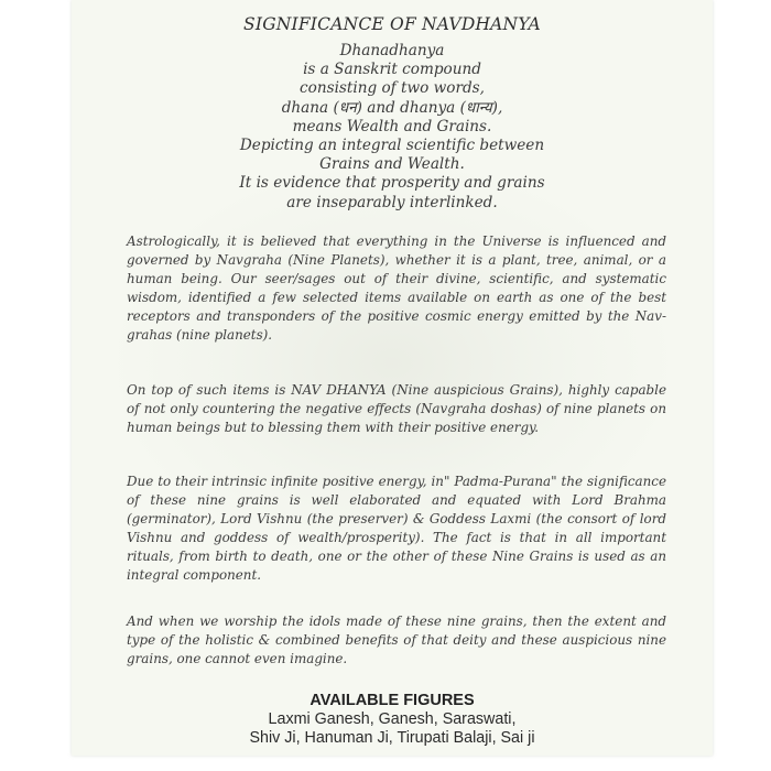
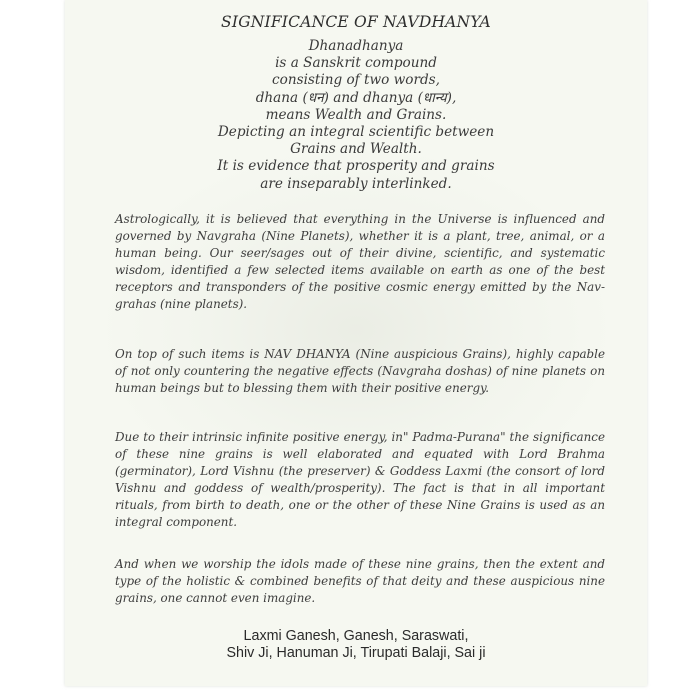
  SIGNIFICANCE OF NAVDHANYA
  Dhanadhanya
  is a Sanskrit compound
  consisting of two words,
  dhana (धन) and dhanya (धान्य),
  means Wealth and Grains.
  Depicting an integral scientific between
  Grains and Wealth.
  It is evidence that prosperity and grains
  are inseparably interlinked.
  Astrologically, it is believed that everything in the Universe is influenced and governed by Navgraha (Nine Planets), whether it is a plant, tree, animal, or a human being. Our seer/sages out of their divine, scientific, and systematic wisdom, identified a few selected items available on earth as one of the best receptors and transponders of the positive cosmic energy emitted by the Nav-grahas (nine planets).
  On top of such items is NAV DHANYA (Nine auspicious Grains), highly capable of not only countering the negative effects (Navgraha doshas) of nine planets on human beings but to blessing them with their positive energy.
  Due to their intrinsic infinite positive energy, in" Padma-Purana" the significance of these nine grains is well elaborated and equated with Lord Brahma (germinator), Lord Vishnu (the preserver) & Goddess Laxmi (the consort of lord Vishnu and goddess of wealth/prosperity). The fact is that in all important rituals, from birth to death, one or the other of these Nine Grains is used as an integral component.
  And when we worship the idols made of these nine grains, then the extent and type of the holistic & combined benefits of that deity and these auspicious nine grains, one cannot even imagine.
- AVAILABLE FIGURES
  Laxmi Ganesh, Ganesh, Saraswati,
  Shiv Ji, Hanuman Ji, Tirupati Balaji, Sai ji
